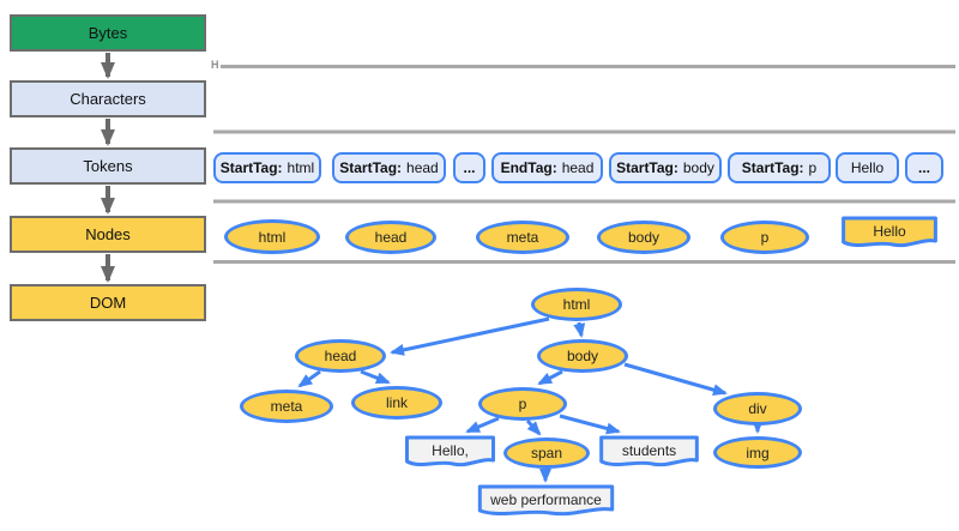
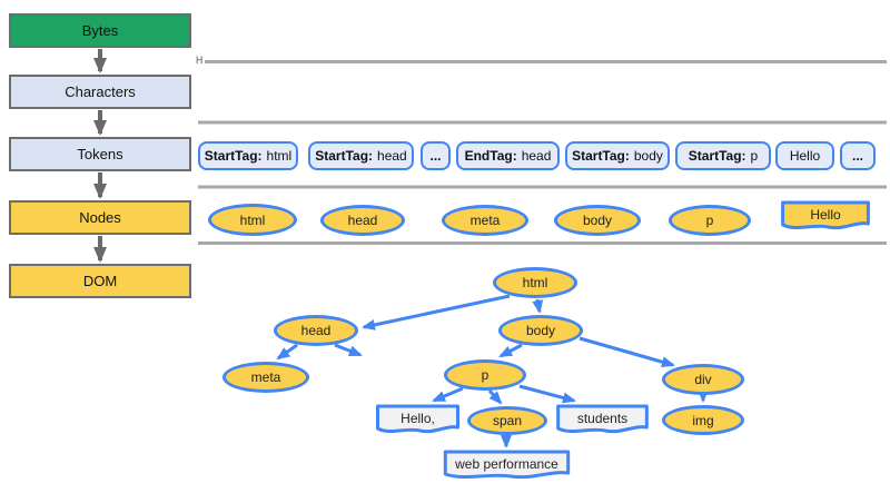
  Bytes
  Characters
  Tokens
  Nodes
  DOM
  H
  StartTag:
  html
  StartTag:
  head
  ...
  EndTag:
  head
  StartTag:
  body
  StartTag:
  p
  Hello
  ...
  html
  head
  meta
  body
  p
  Hello
  html
  head
  body
  meta
- link
  p
  div
  span
  img
  Hello,
  students
  web performance
